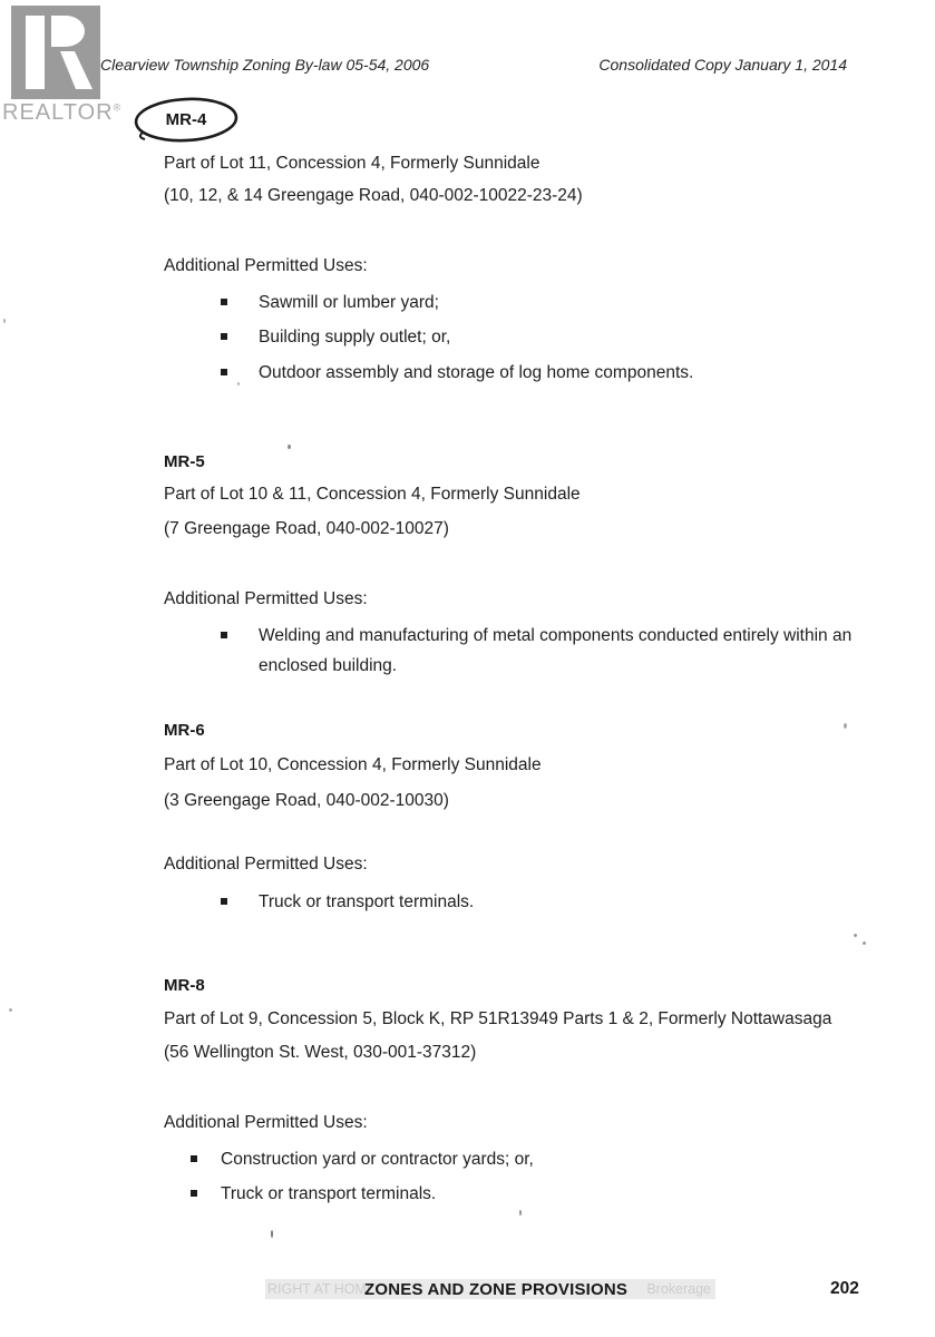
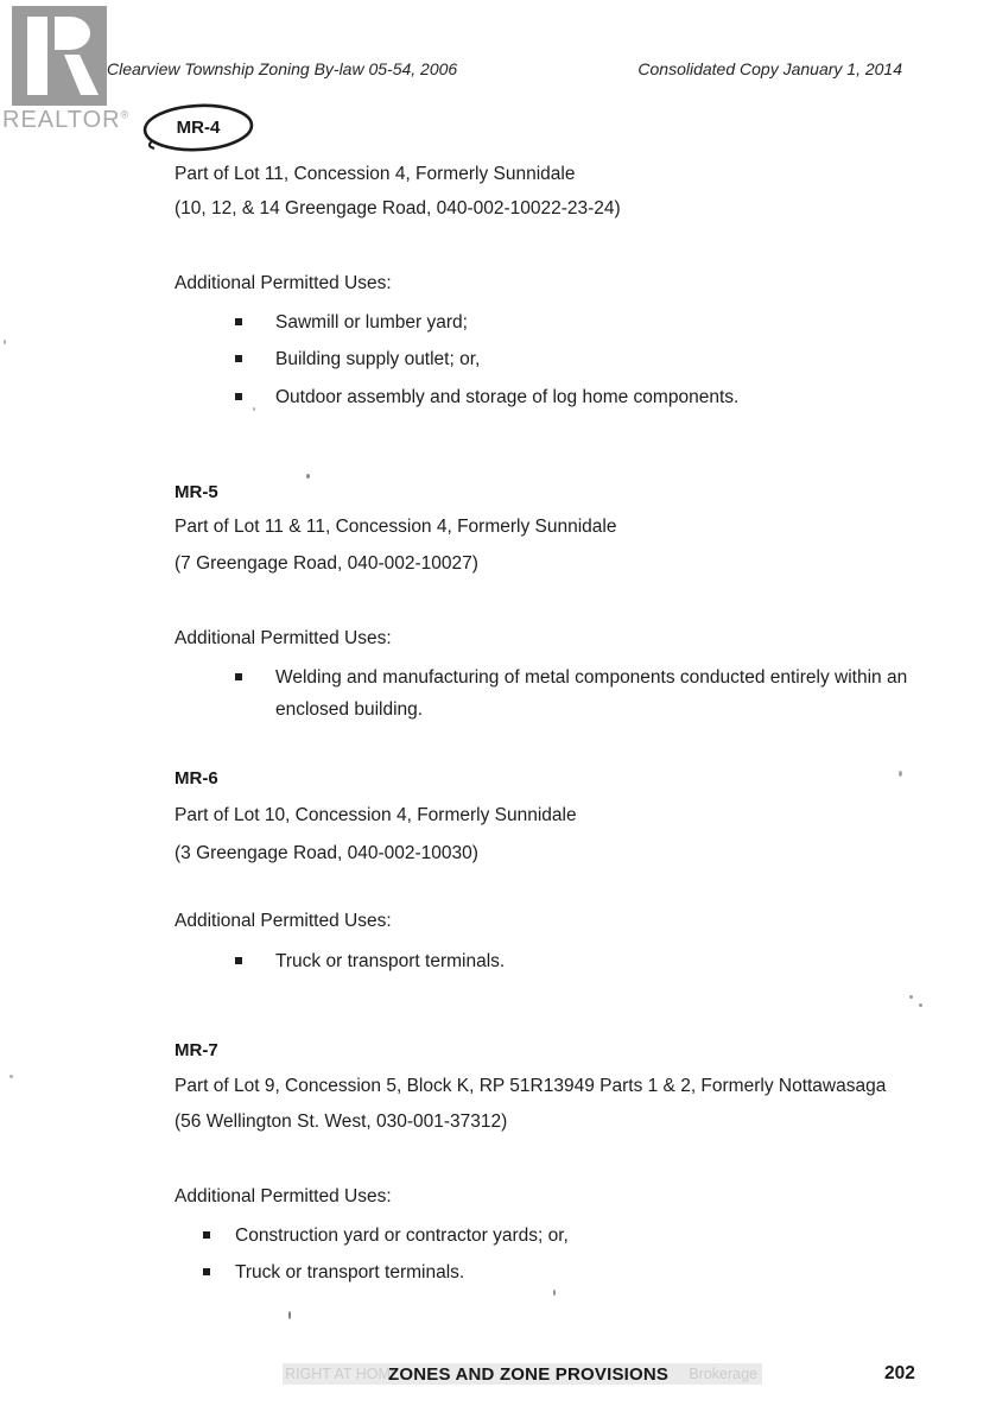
  REALTOR®
  Clearview Township Zoning By-law 05-54, 2006
  Consolidated Copy January 1, 2014
  MR-4
  Part of Lot 11, Concession 4, Formerly Sunnidale
  (10, 12, & 14 Greengage Road, 040-002-10022-23-24)
  Additional Permitted Uses:
  Sawmill or lumber yard;
  Building supply outlet; or,
  Outdoor assembly and storage of log home components.
  MR-5
- Part of Lot 10 & 11, Concession 4, Formerly Sunnidale
+ Part of Lot 11 & 11, Concession 4, Formerly Sunnidale
  (7 Greengage Road, 040-002-10027)
  Additional Permitted Uses:
  Welding and manufacturing of metal components conducted entirely within an
  enclosed building.
  MR-6
  Part of Lot 10, Concession 4, Formerly Sunnidale
  (3 Greengage Road, 040-002-10030)
  Additional Permitted Uses:
  Truck or transport terminals.
- MR-8
+ MR-7
  Part of Lot 9, Concession 5, Block K, RP 51R13949 Parts 1 & 2, Formerly Nottawasaga
  (56 Wellington St. West, 030-001-37312)
  Additional Permitted Uses:
  Construction yard or contractor yards; or,
  Truck or transport terminals.
  Brokerage
  ZONES AND ZONE PROVISIONS
  202
